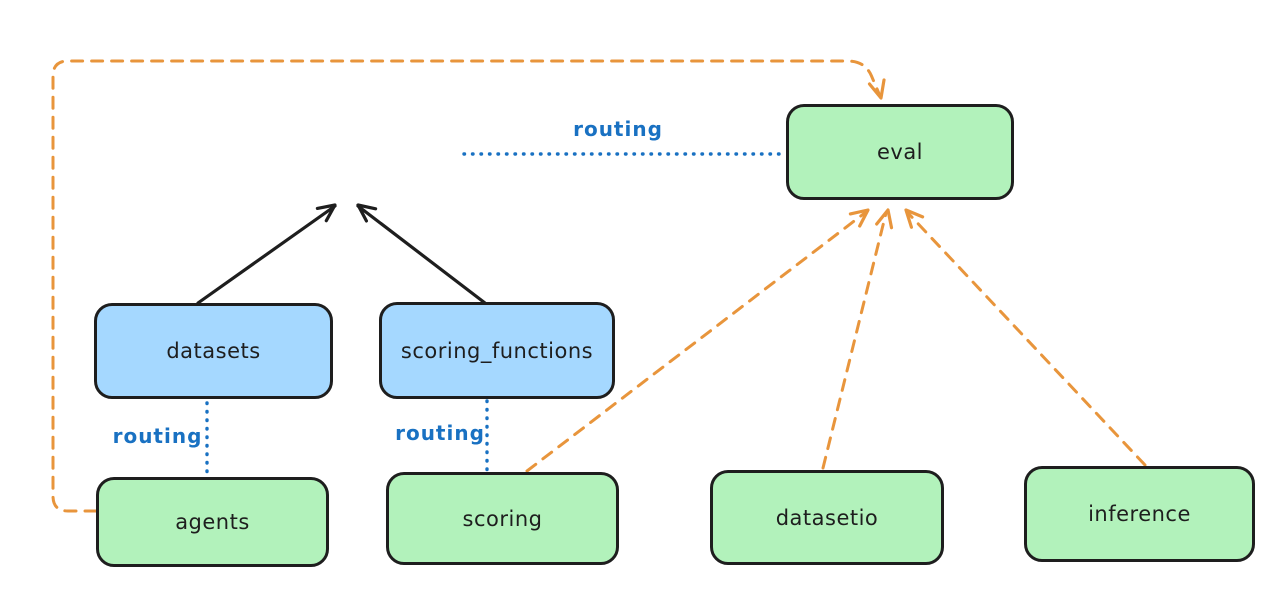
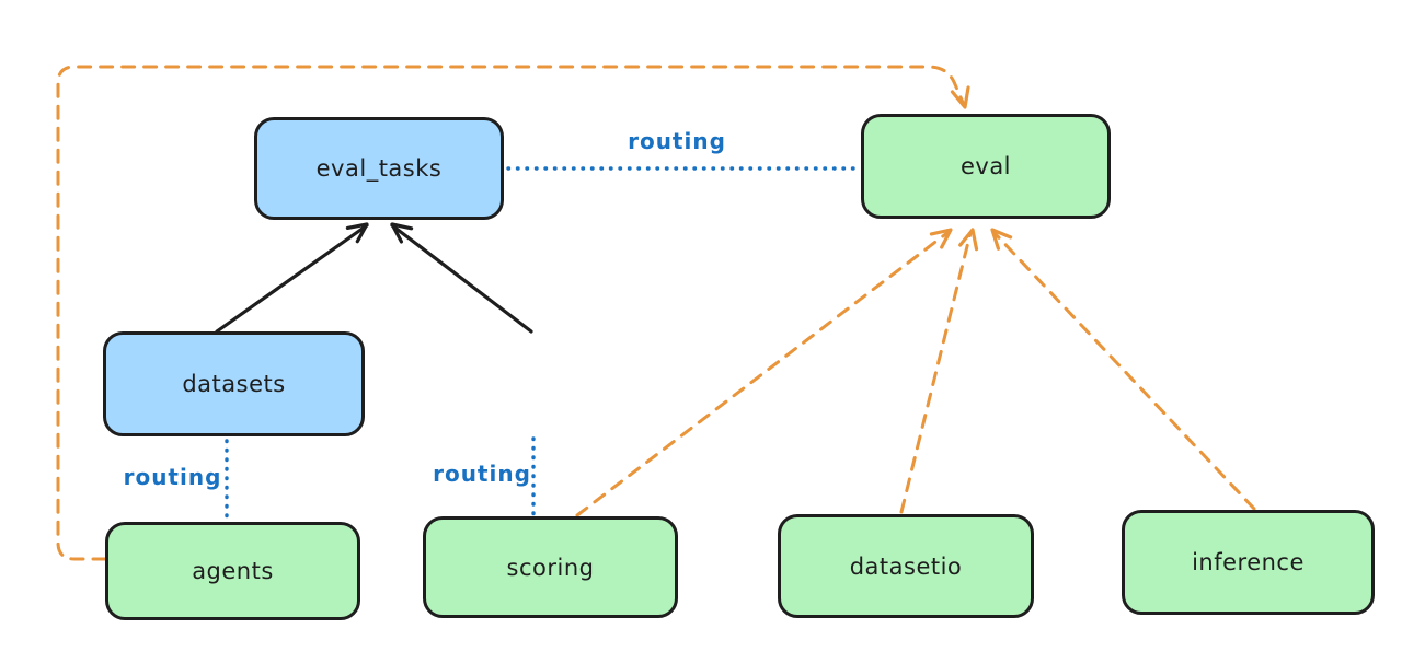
+ eval_tasks
  eval
  datasets
- scoring_functions
  agents
  scoring
  datasetio
  inference
  routing
  routing
  routing
